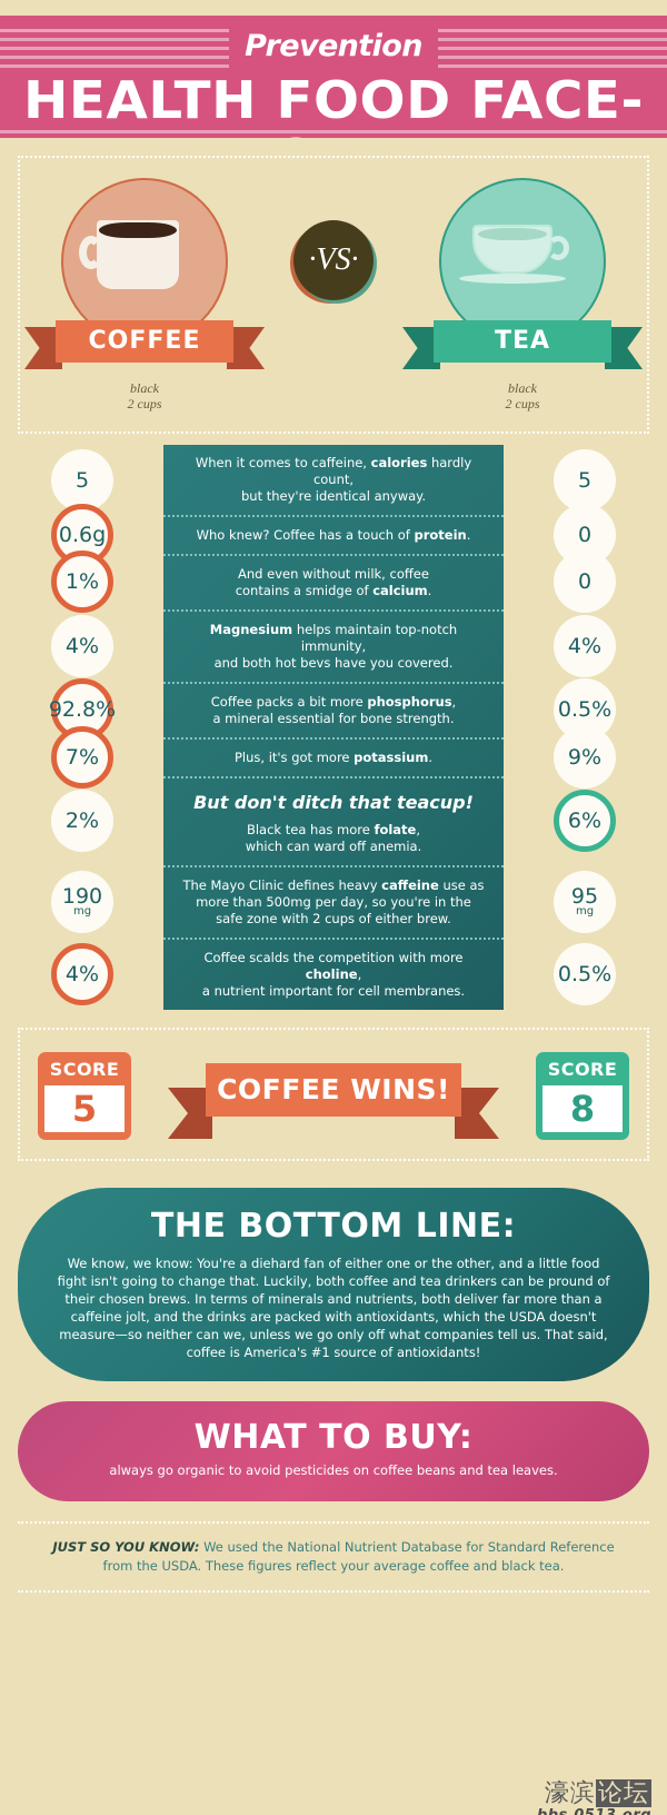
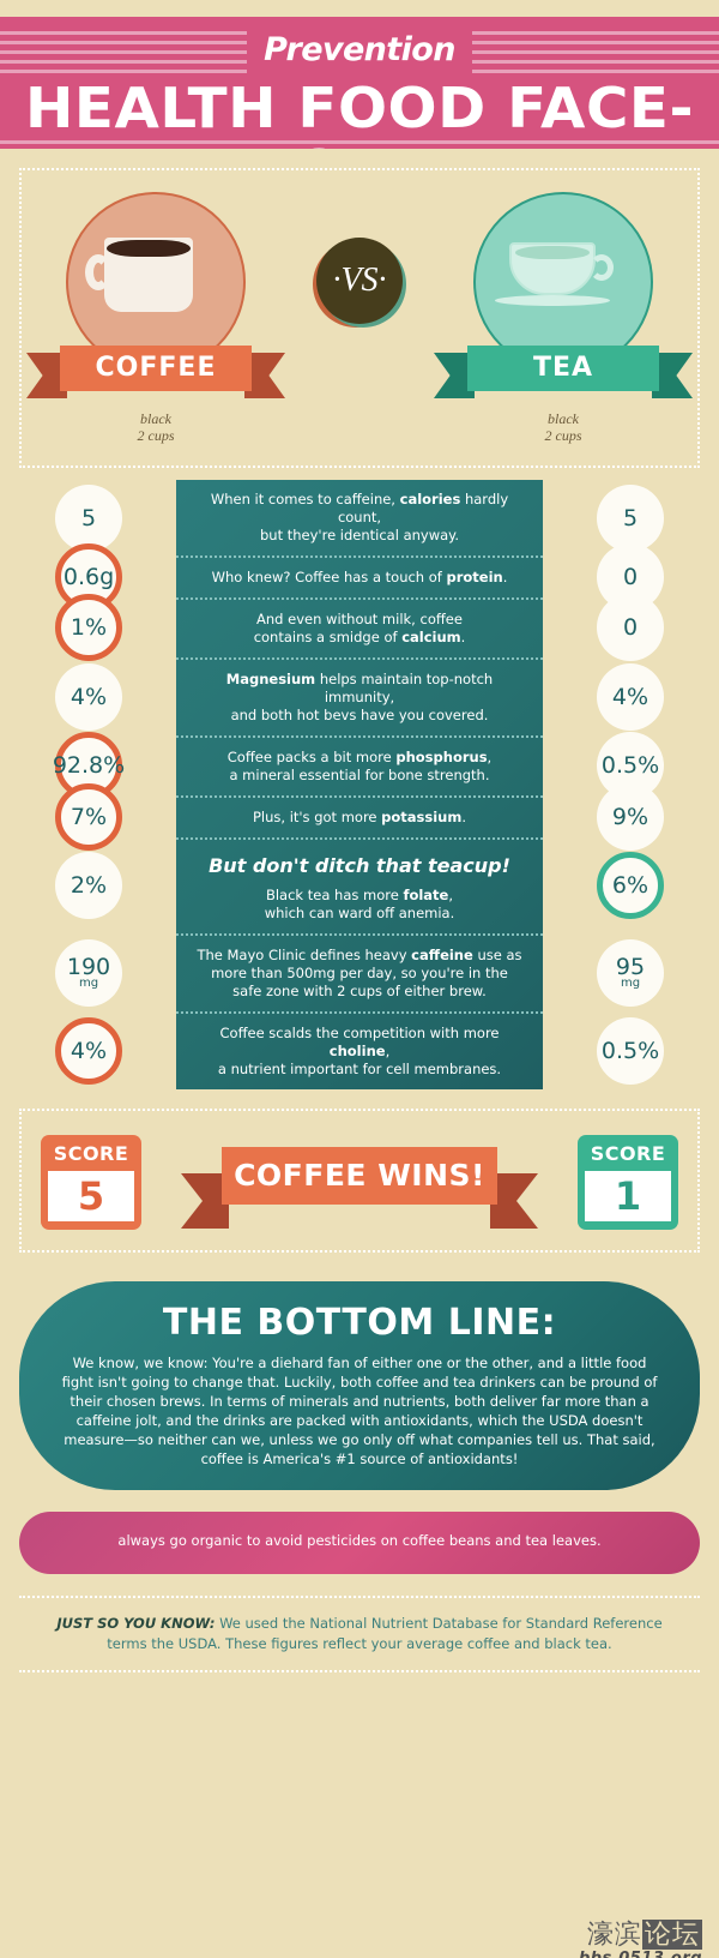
  Prevention
  HEALTH FOOD FACE-
  COFFEE
  black
  2 cups
  ·VS·
  TEA
  black
  2 cups
  When it comes to caffeine, calories hardly count,
  but they're identical anyway.
  Who knew? Coffee has a touch of protein.
  And even without milk, coffee
  contains a smidge of calcium.
  Magnesium helps maintain top-notch immunity,
  and both hot bevs have you covered.
  Coffee packs a bit more phosphorus,
  a mineral essential for bone strength.
  Plus, it's got more potassium.
  But don't ditch that teacup!
  Black tea has more folate,
  which can ward off anemia.
  The Mayo Clinic defines heavy caffeine use as
  more than 500mg per day, so you're in the
  safe zone with 2 cups of either brew.
  Coffee scalds the competition with more choline,
  a nutrient important for cell membranes.
  5
  5
  0.6g
  0
  1%
  0
  4%
  4%
  92.8%
  0.5%
  7%
  9%
  2%
  6%
  190
  mg
  95
  mg
  4%
  0.5%
  SCORE
  5
  COFFEE WINS!
  SCORE
- 8
+ 1
  THE BOTTOM LINE:
  We know, we know: You're a diehard fan of either one or the other, and a little food fight isn't going to change that. Luckily, both coffee and tea drinkers can be pround of their chosen brews. In terms of minerals and nutrients, both deliver far more than a caffeine jolt, and the drinks are packed with antioxidants, which the USDA doesn't measure—so neither can we, unless we go only off what companies tell us. That said, coffee is America's #1 source of antioxidants!
- WHAT TO BUY:
  always go organic to avoid pesticides on coffee beans and tea leaves.
- JUST SO YOU KNOW: We used the National Nutrient Database for Standard Reference from the USDA. These figures reflect your average coffee and black tea.
+ JUST SO YOU KNOW: We used the National Nutrient Database for Standard Reference terms the USDA. These figures reflect your average coffee and black tea.
  濠滨论坛
